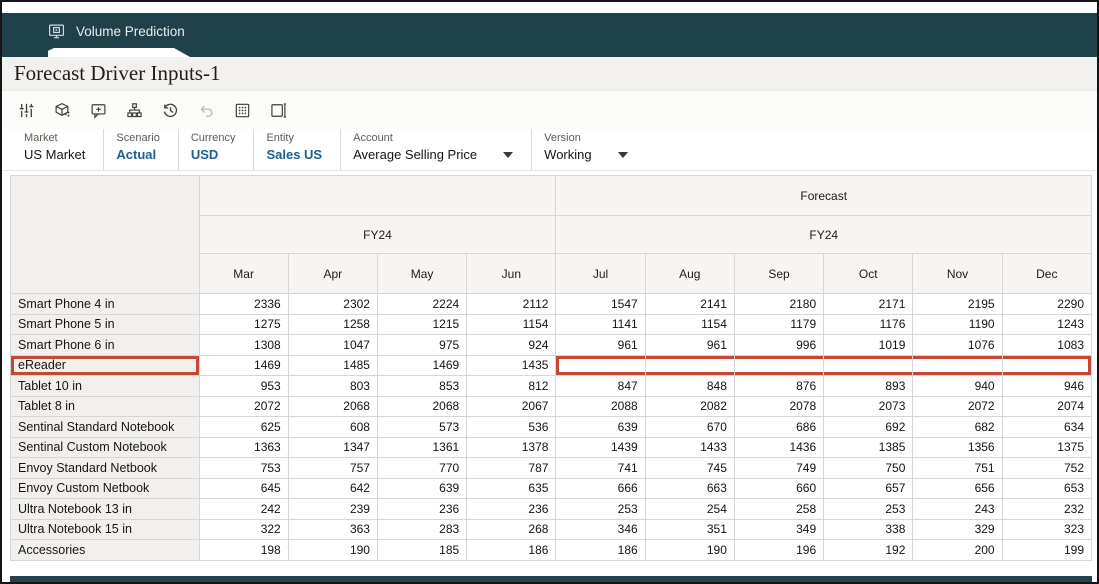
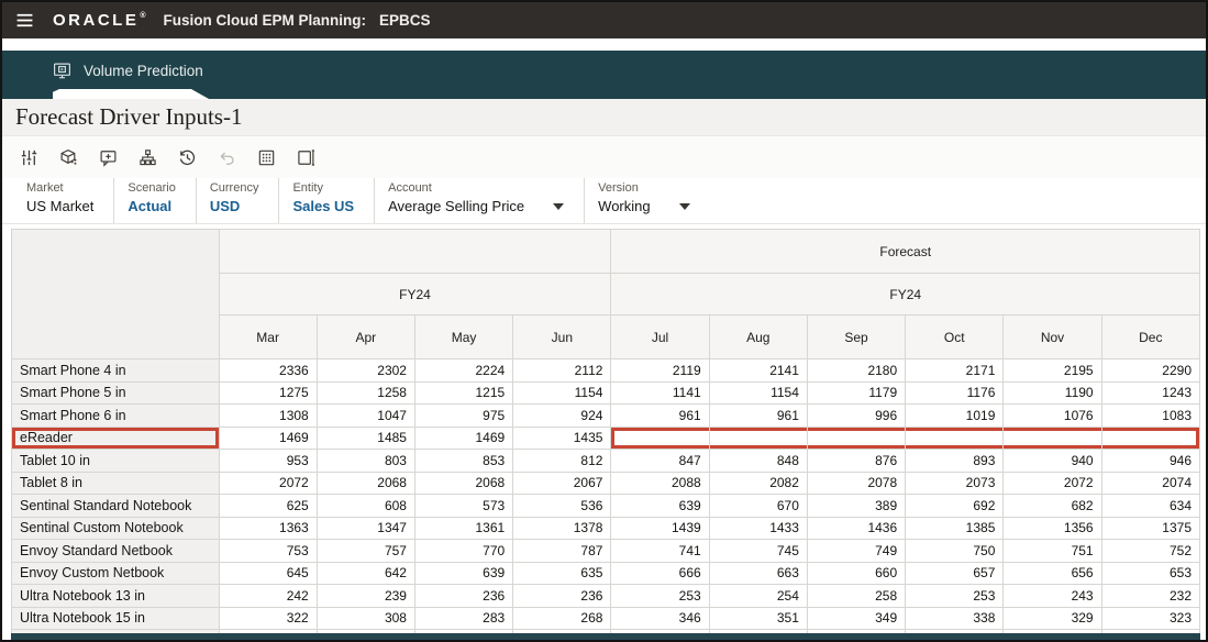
+ ORACLE
+ Fusion Cloud EPM Planning:
+ EPBCS
  Volume Prediction
  Forecast Driver Inputs-1
  Market
  US Market
  Scenario
  Actual
  Currency
  USD
  Entity
  Sales US
  Account
  Average Selling Price
  Version
  Working
  		Forecast
  FY24	FY24
  Mar	Apr	May	Jun	Jul	Aug	Sep	Oct	Nov	Dec
- Smart Phone 4 in	2336	2302	2224	2112	1547	2141	2180	2171	2195	2290
+ Smart Phone 4 in	2336	2302	2224	2112	2119	2141	2180	2171	2195	2290
  Smart Phone 5 in	1275	1258	1215	1154	1141	1154	1179	1176	1190	1243
  Smart Phone 6 in	1308	1047	975	924	961	961	996	1019	1076	1083
  eReader	1469	1485	1469	1435
  Tablet 10 in	953	803	853	812	847	848	876	893	940	946
  Tablet 8 in	2072	2068	2068	2067	2088	2082	2078	2073	2072	2074
- Sentinal Standard Notebook	625	608	573	536	639	670	686	692	682	634
+ Sentinal Standard Notebook	625	608	573	536	639	670	389	692	682	634
  Sentinal Custom Notebook	1363	1347	1361	1378	1439	1433	1436	1385	1356	1375
  Envoy Standard Netbook	753	757	770	787	741	745	749	750	751	752
  Envoy Custom Netbook	645	642	639	635	666	663	660	657	656	653
  Ultra Notebook 13 in	242	239	236	236	253	254	258	253	243	232
- Ultra Notebook 15 in	322	363	283	268	346	351	349	338	329	323
+ Ultra Notebook 15 in	322	308	283	268	346	351	349	338	329	323
  Accessories	198	190	185	186	186	190	196	192	200	199
